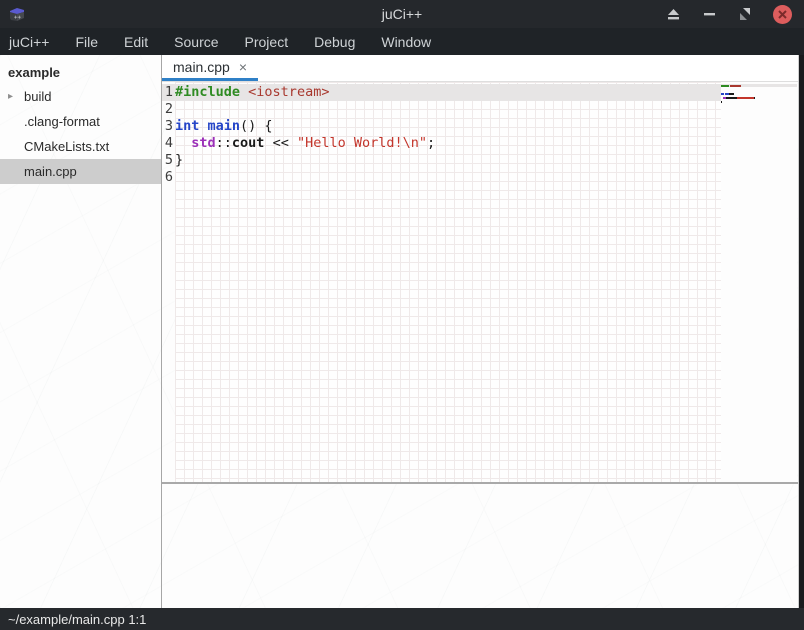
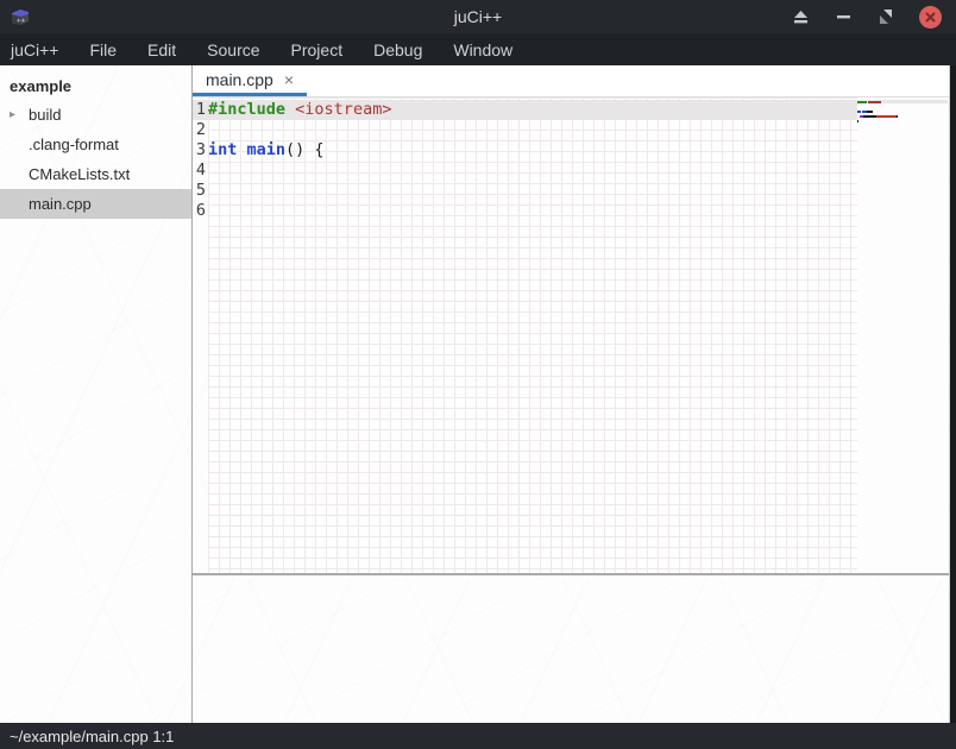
  juCi++
  juCi++
  File
  Edit
  Source
  Project
  Debug
  Window
  example
  ▸
  build
  .clang-format
  CMakeLists.txt
  main.cpp
  main.cpp
  ×
  1
  2
  3
  4
  5
  6
  #include <iostream>
  int main() {
- std::cout << "Hello World!\n";
- }
  ~/example/main.cpp 1:1
